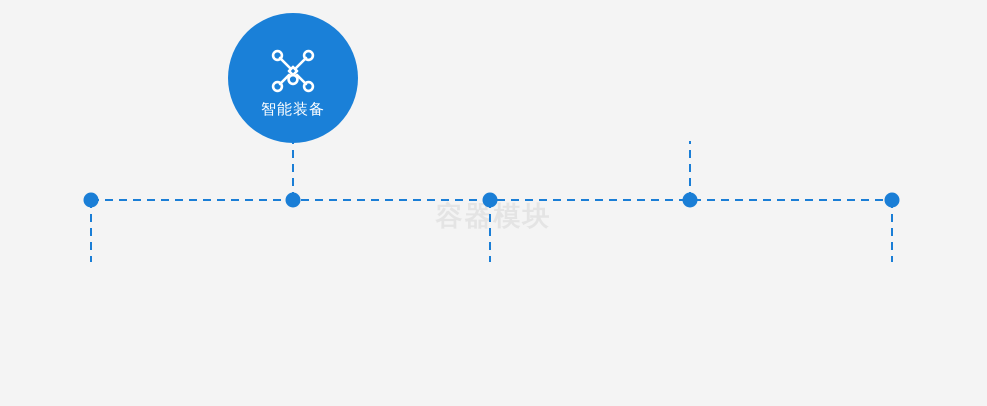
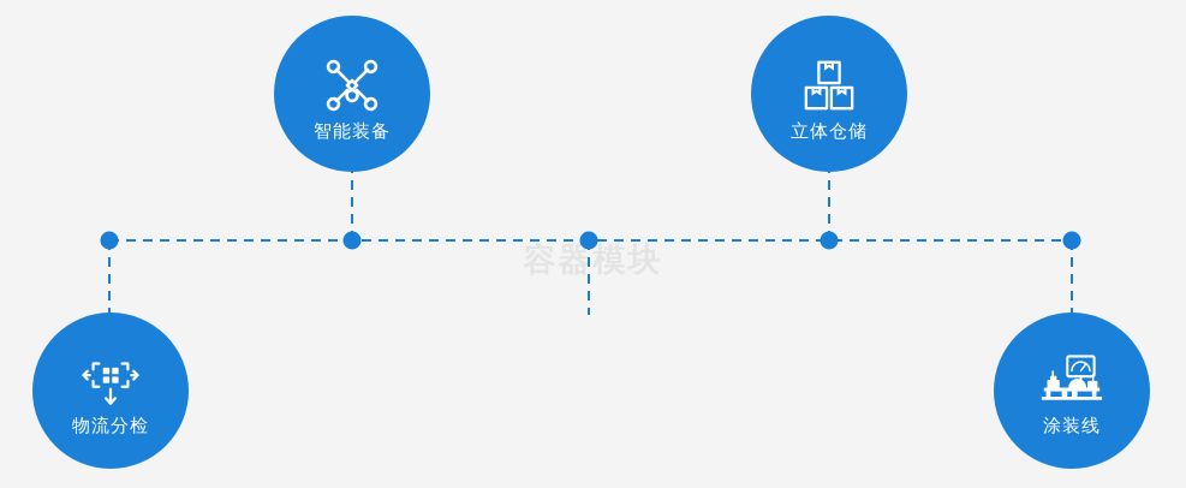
  容器模块
  智能装备
+ 立体仓储
+ 物流分检
+ 涂装线
